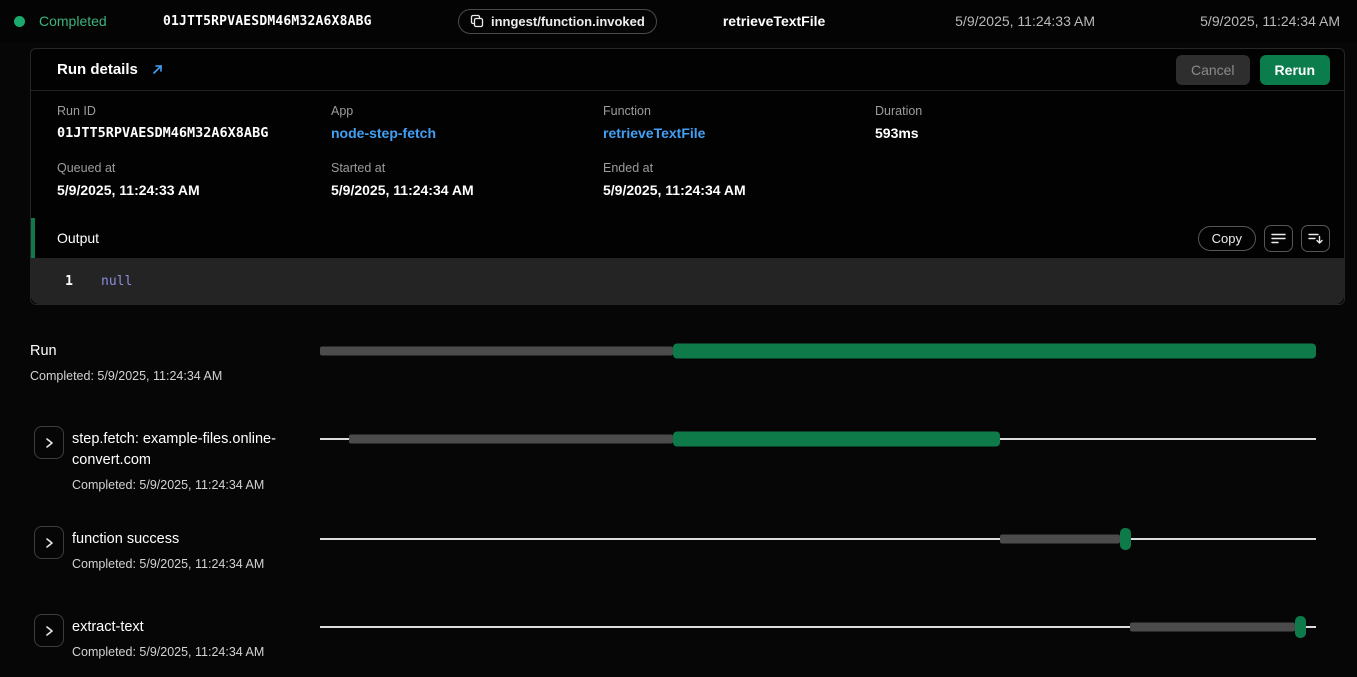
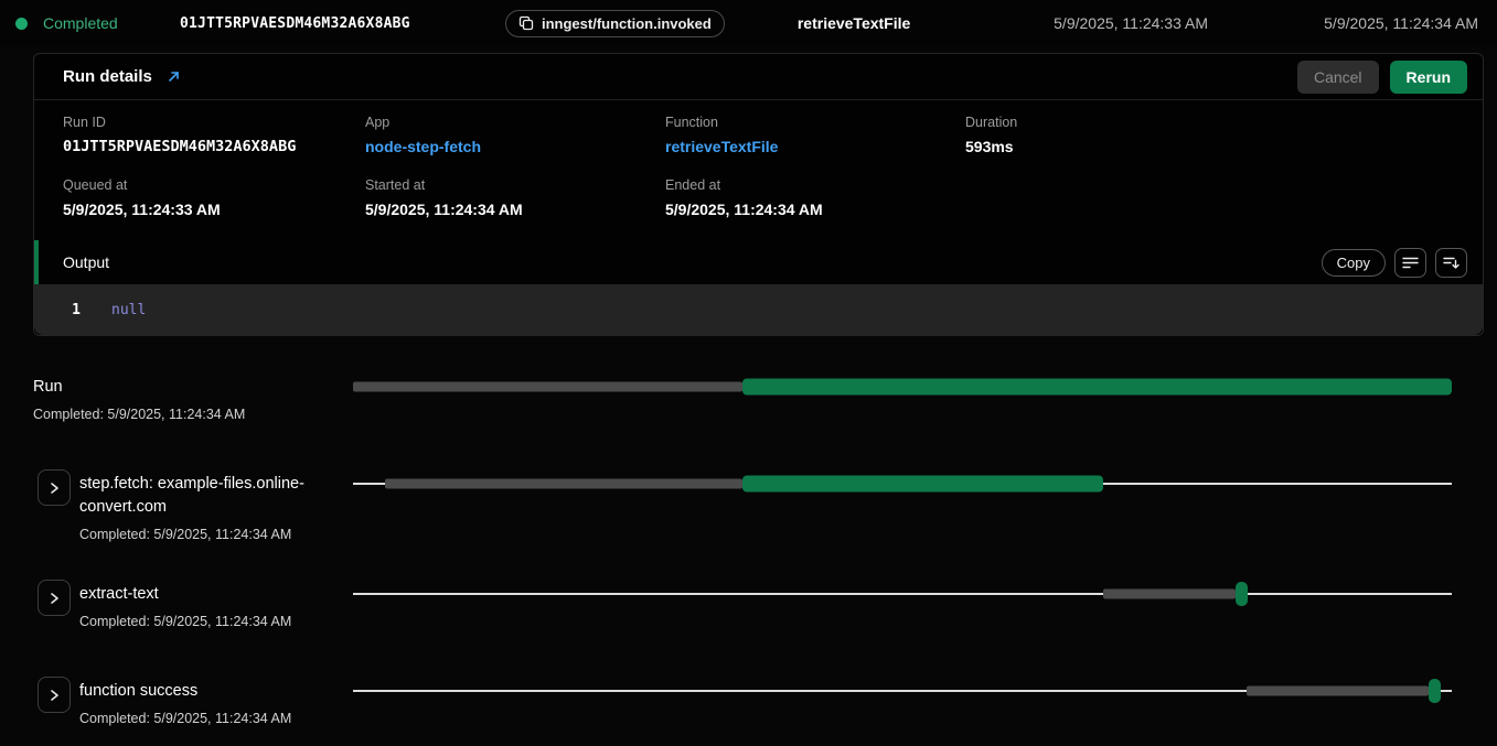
  Completed
  01JTT5RPVAESDM46M32A6X8ABG
  inngest/function.invoked
  retrieveTextFile
  5/9/2025, 11:24:33 AM
  5/9/2025, 11:24:34 AM
  Run details
  Cancel
  Rerun
  Run ID
  01JTT5RPVAESDM46M32A6X8ABG
  App
  node-step-fetch
  Function
  retrieveTextFile
  Duration
  593ms
  Queued at
  5/9/2025, 11:24:33 AM
  Started at
  5/9/2025, 11:24:34 AM
  Ended at
  5/9/2025, 11:24:34 AM
  Output
  Copy
  1
  null
  Run
  Completed: 5/9/2025, 11:24:34 AM
  step.fetch: example-files.online-convert.com
  Completed: 5/9/2025, 11:24:34 AM
- function success
+ extract-text
  Completed: 5/9/2025, 11:24:34 AM
- extract-text
+ function success
  Completed: 5/9/2025, 11:24:34 AM
